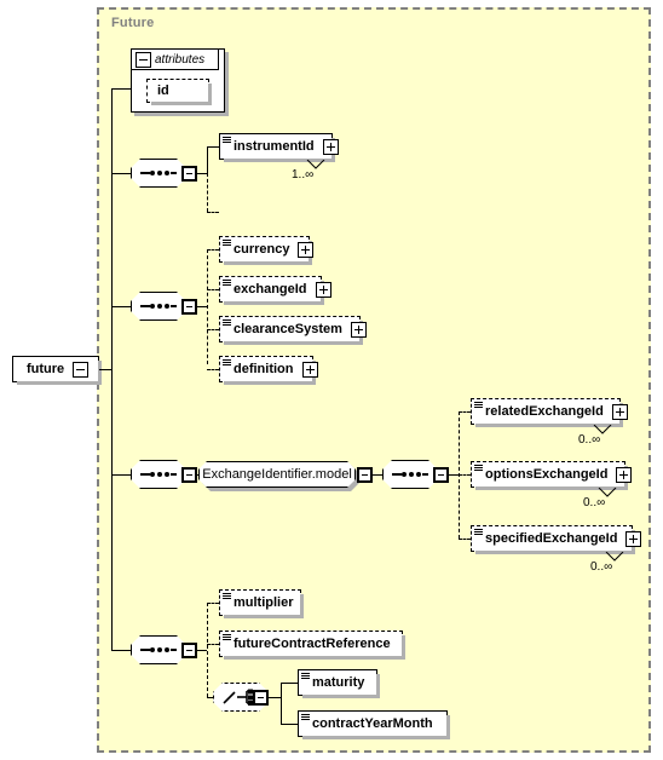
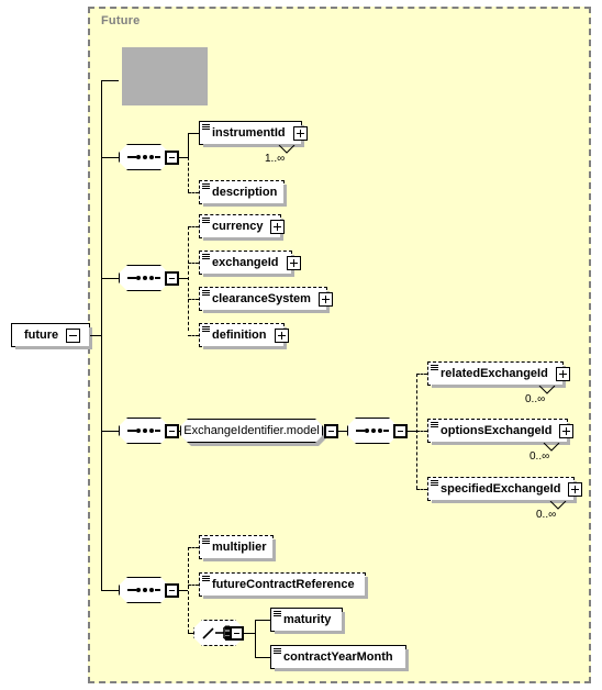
  Future
  future
- attributes
- id
  instrumentId
  1..∞
+ description
  currency
  exchangeId
  clearanceSystem
  definition
  ExchangeIdentifier.model
  relatedExchangeId
  0..∞
  optionsExchangeId
  0..∞
  specifiedExchangeId
  0..∞
  multiplier
  futureContractReference
  maturity
  contractYearMonth
